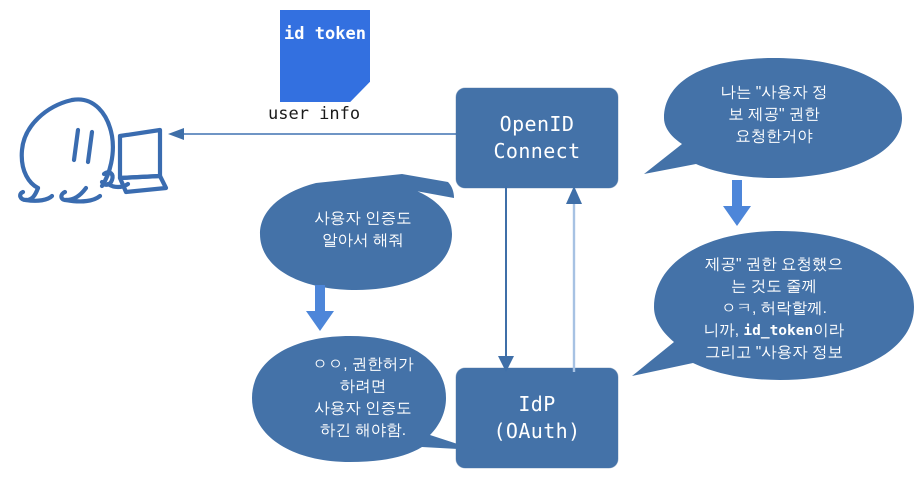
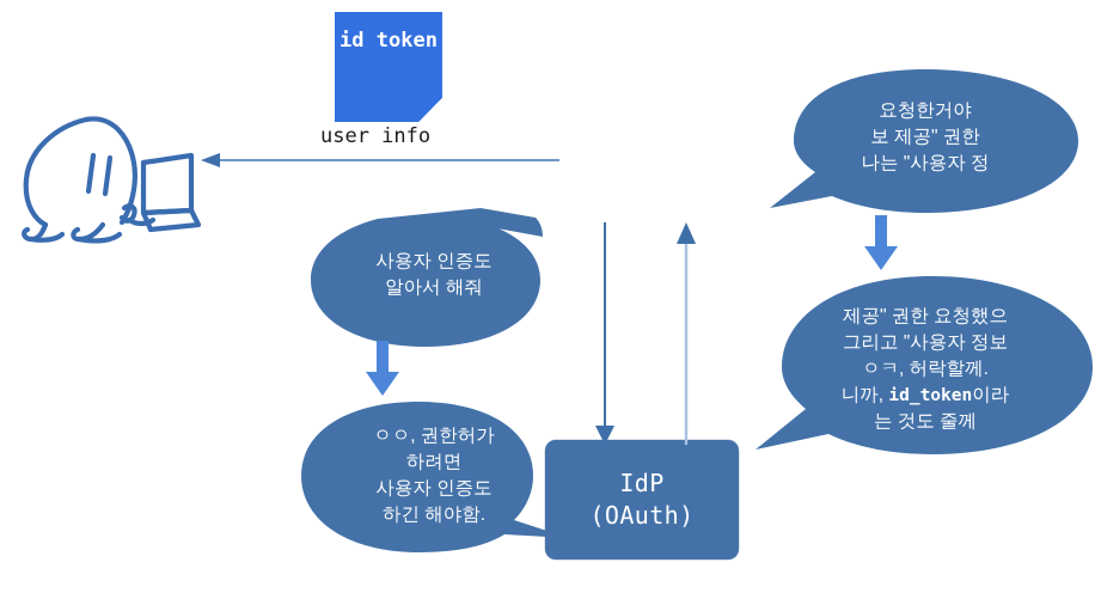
  id token
  user info
- OpenID
- Connect
  IdP
  (OAuth)
- 나는 "사용자 정
+ 요청한거야
  보 제공" 권한
- 요청한거야
+ 나는 "사용자 정
  제공" 권한 요청했으
- 는 것도 줄께
+ 그리고 "사용자 정보
  ㅇㅋ, 허락할께.
  니까, id_token이라
- 그리고 "사용자 정보
+ 는 것도 줄께
  사용자 인증도
  알아서 해줘
  ㅇㅇ, 권한허가
  하려면
  사용자 인증도
  하긴 해야함.
